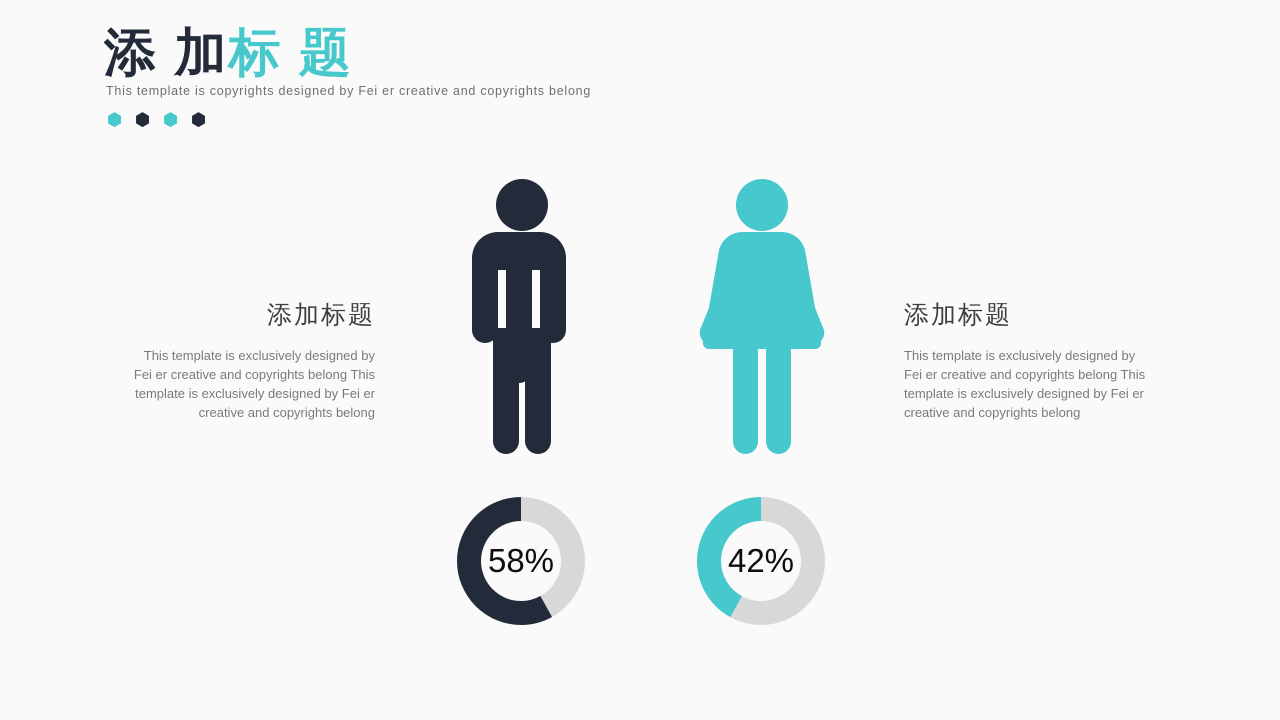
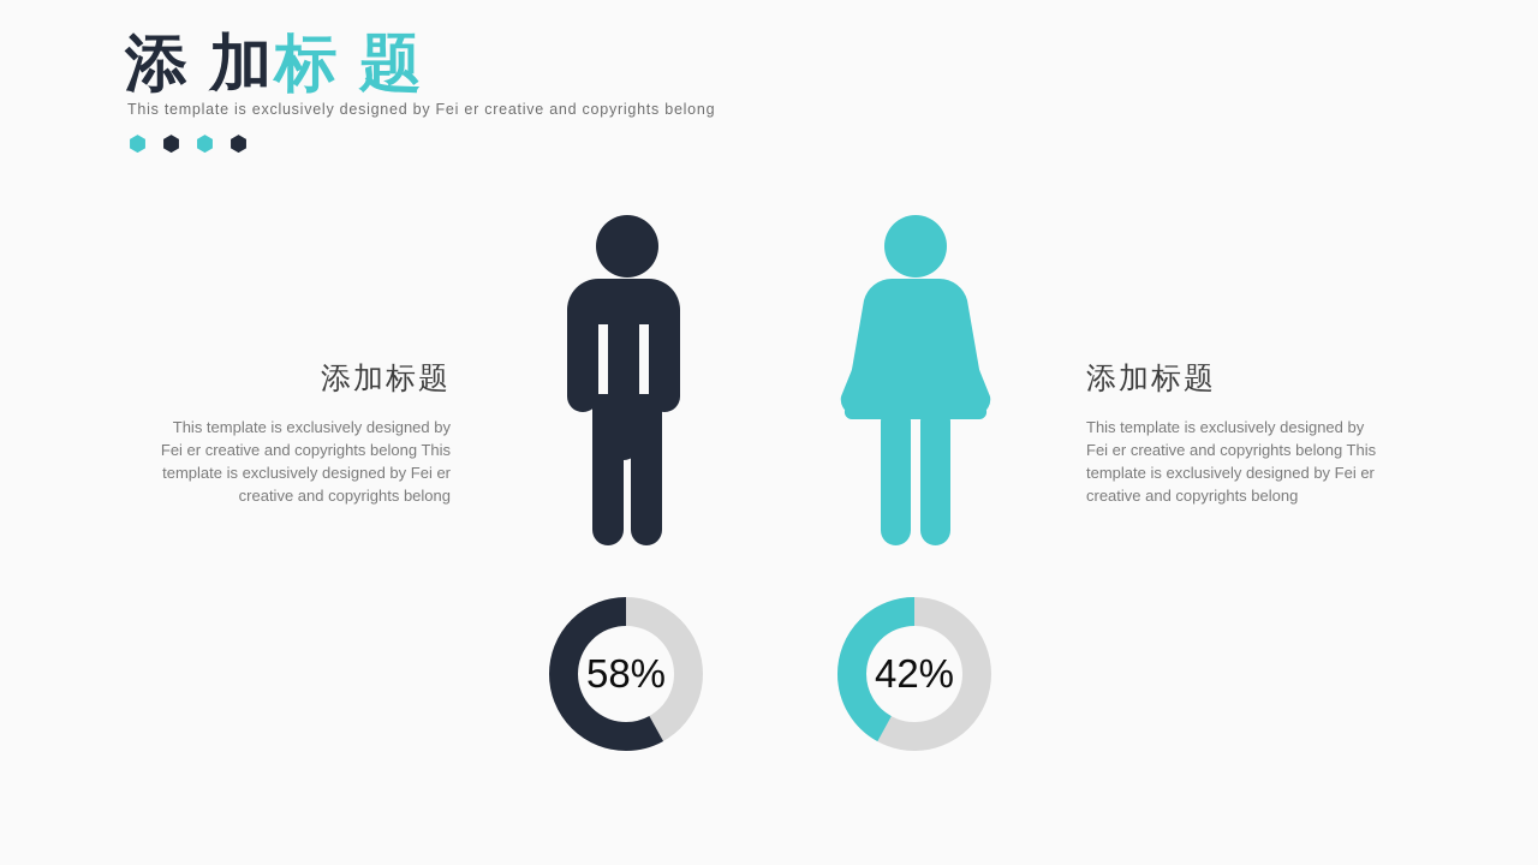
  添 加标 题
- This template is copyrights designed by Fei er creative and copyrights belong
+ This template is exclusively designed by Fei er creative and copyrights belong
  添加标题
  This template is exclusively designed by Fei er creative and copyrights belong This template is exclusively designed by Fei er creative and copyrights belong
  添加标题
  This template is exclusively designed by Fei er creative and copyrights belong This template is exclusively designed by Fei er creative and copyrights belong
  58%
  42%
